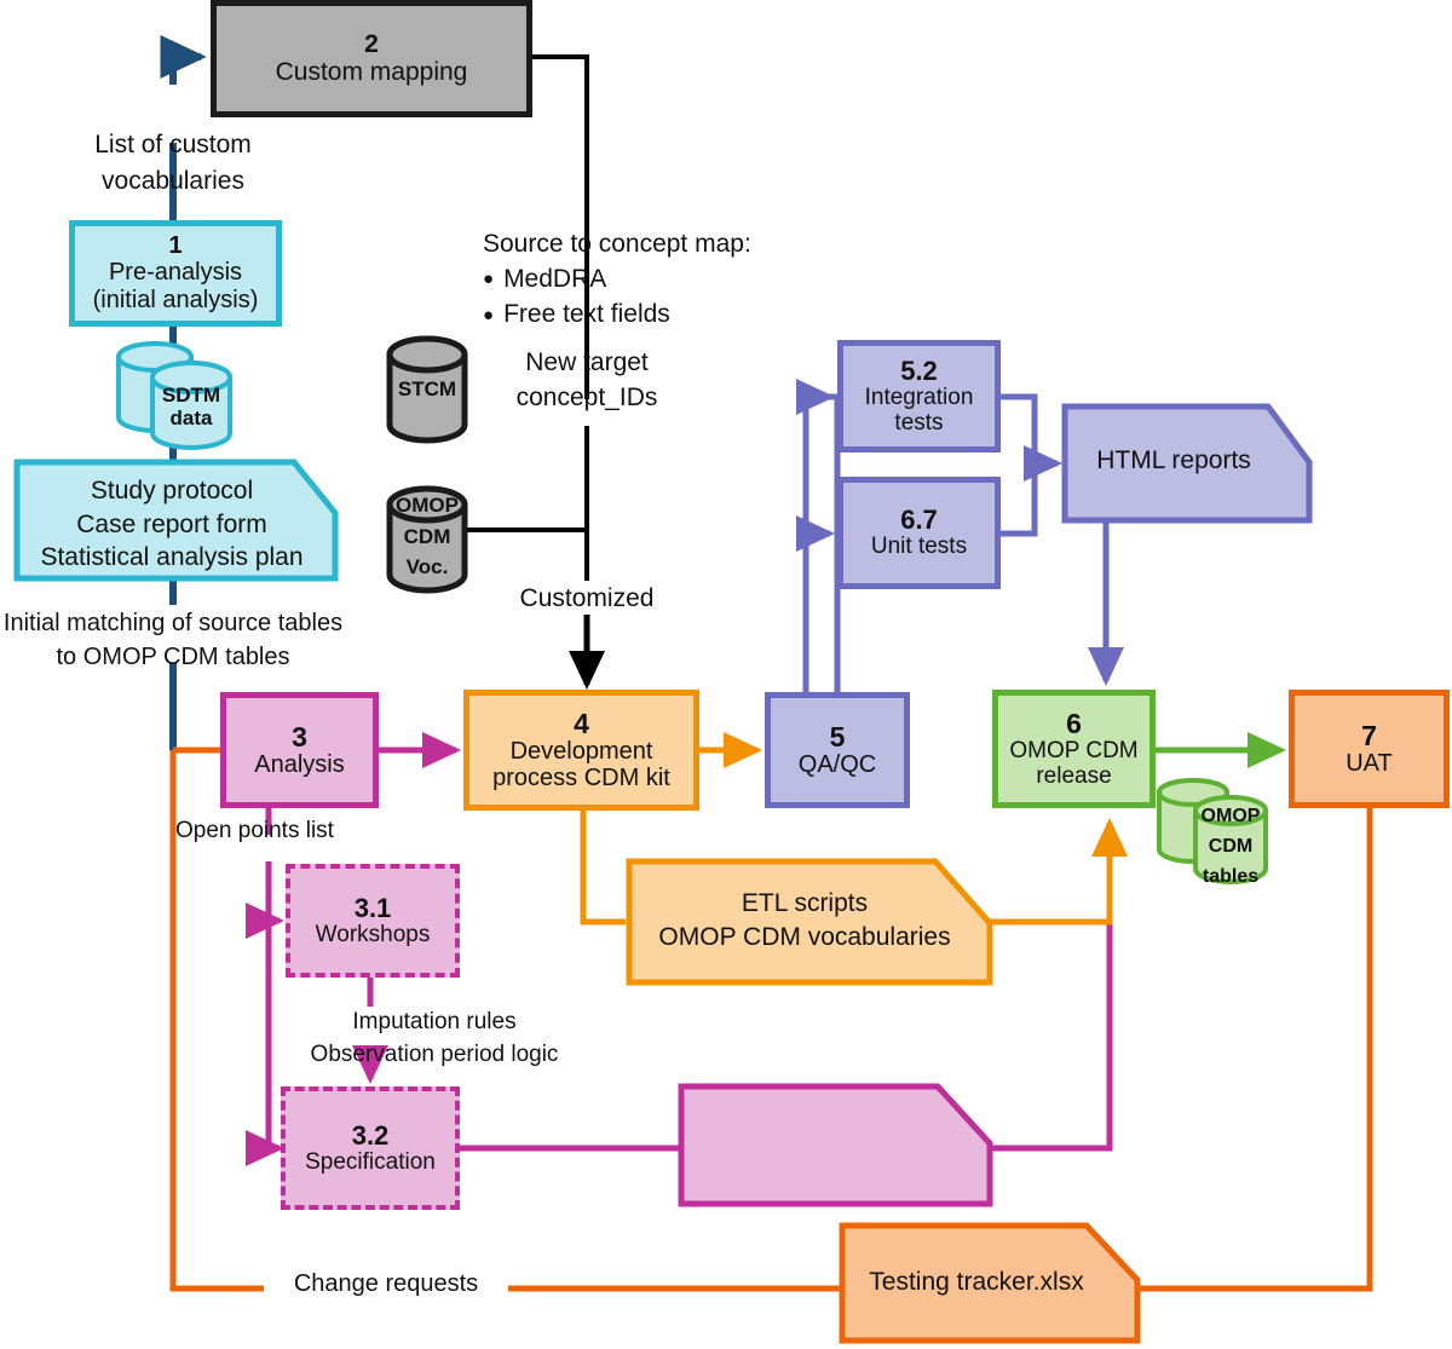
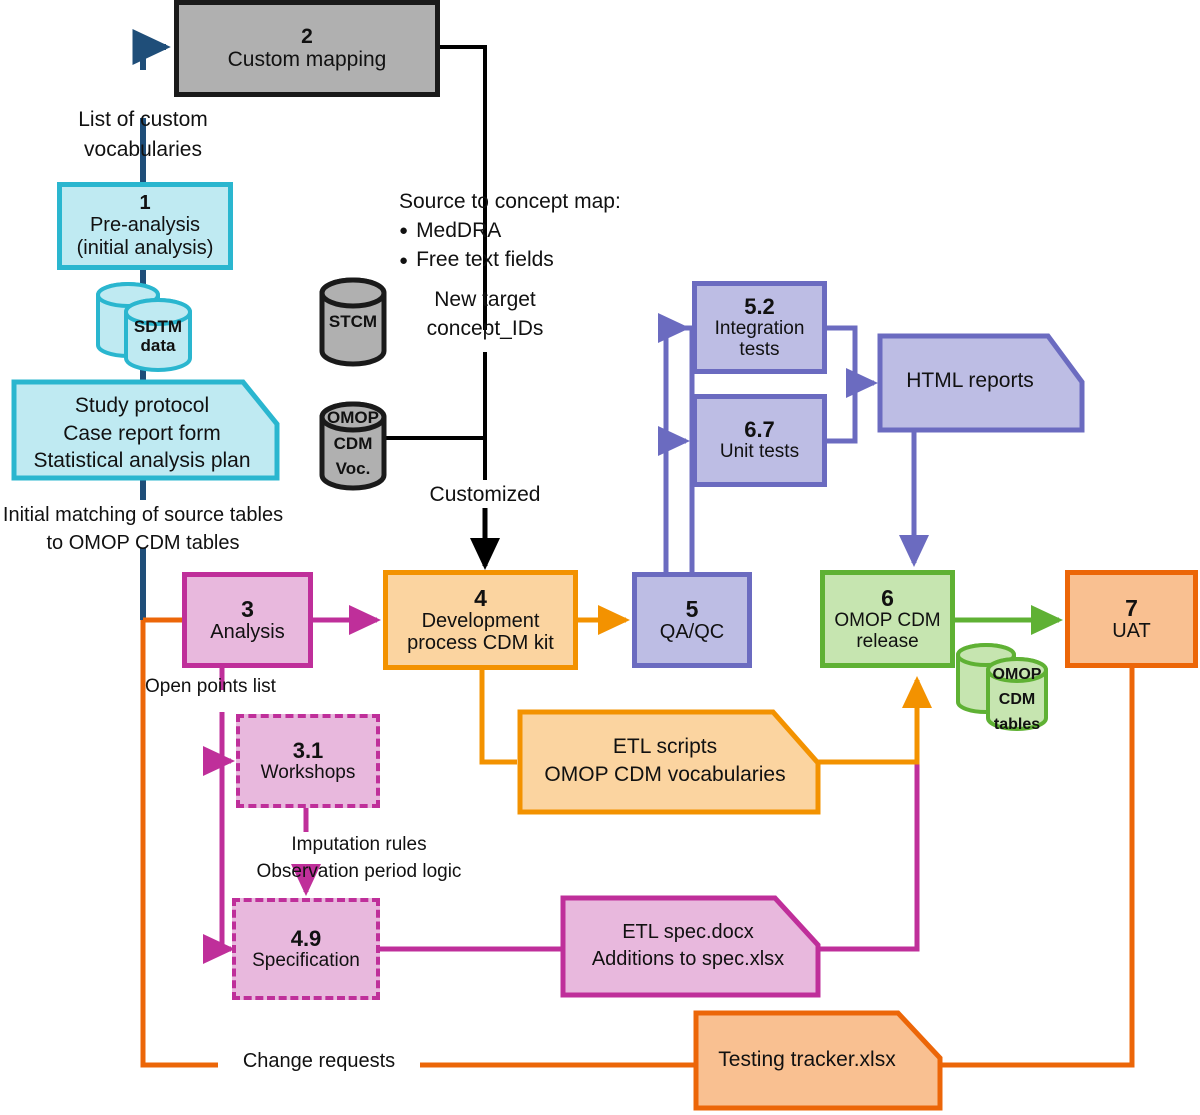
  2
  Custom mapping
  1
  Pre-analysis
  (initial analysis)
  5.2
  Integration
  tests
  6.7
  Unit tests
  3
  Analysis
  4
  Development
  process CDM kit
  5
  QA/QC
  6
  OMOP CDM
  release
  7
  UAT
  3.1
  Workshops
- 3.2
+ 4.9
  Specification
  Study protocol
  Case report form
  Statistical analysis plan
  HTML reports
  ETL scripts
  OMOP CDM vocabularies
+ ETL spec.docx
+ Additions to spec.xlsx
  Testing tracker.xlsx
  SDTM
  data
  STCM
  OMOP
  CDM
  Voc.
  OMOP
  CDM
  tables
  List of custom
  vocabularies
  Source to concept map:
  ●
  MedDRA
  ●
  Free text fields
  New target
  concept_IDs
  Customized
  Initial matching of source tables
  to OMOP CDM tables
  Open points list
  Imputation rules
  Observation period logic
  Change requests
